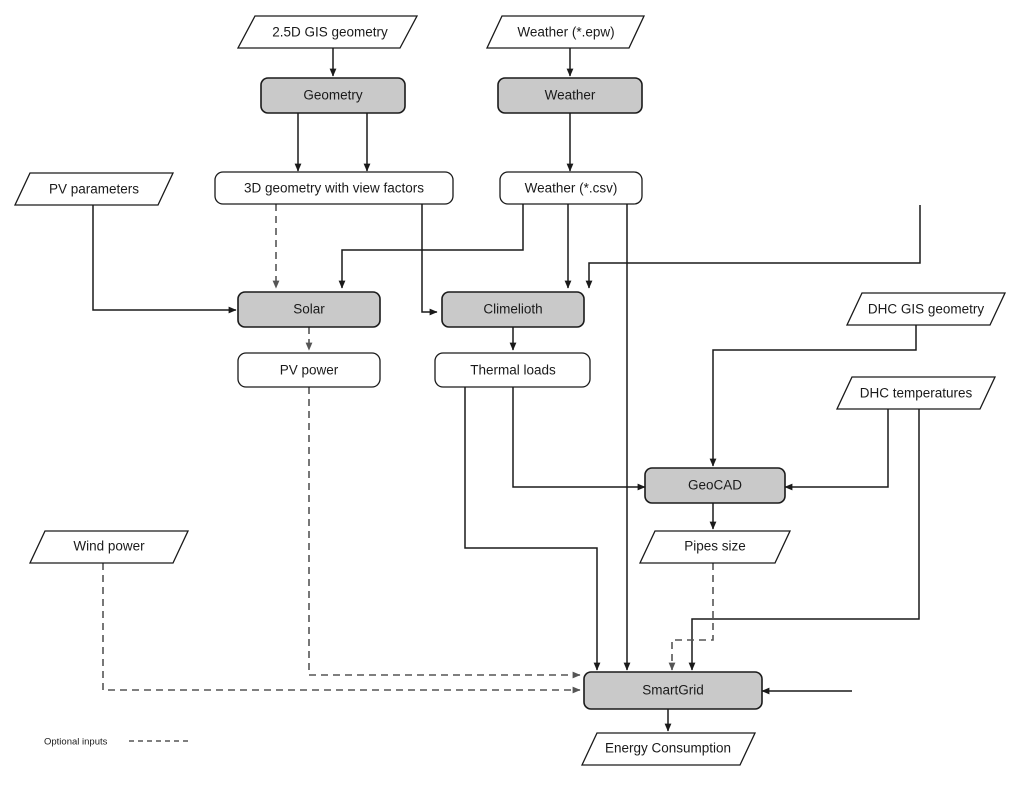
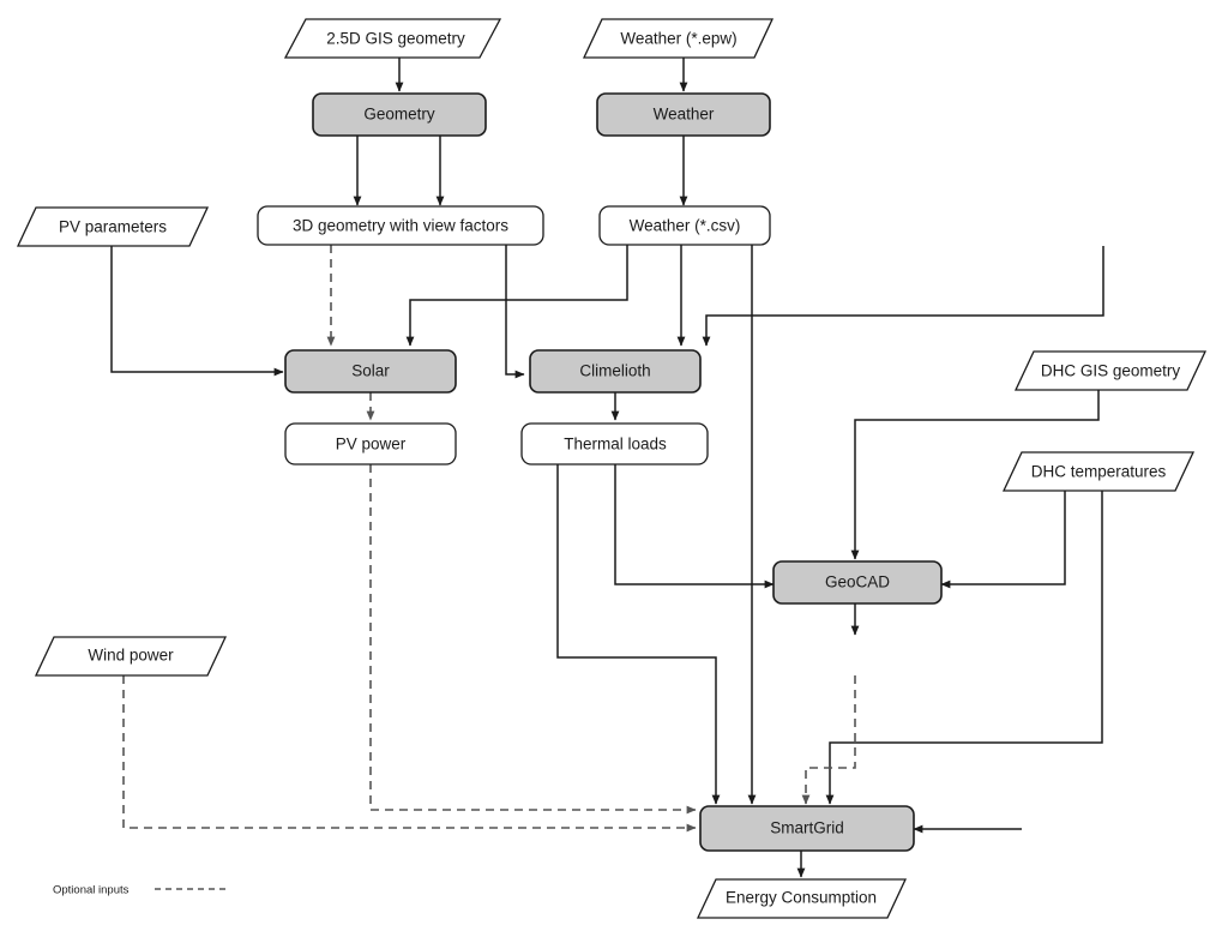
  2.5D GIS geometry
  Weather (*.epw)
  Geometry
  Weather
  PV parameters
  3D geometry with view factors
  Weather (*.csv)
  Solar
  Climelioth
  DHC GIS geometry
  PV power
  Thermal loads
  DHC temperatures
  GeoCAD
- Pipes size
  Wind power
  SmartGrid
  Energy Consumption
  Optional inputs
